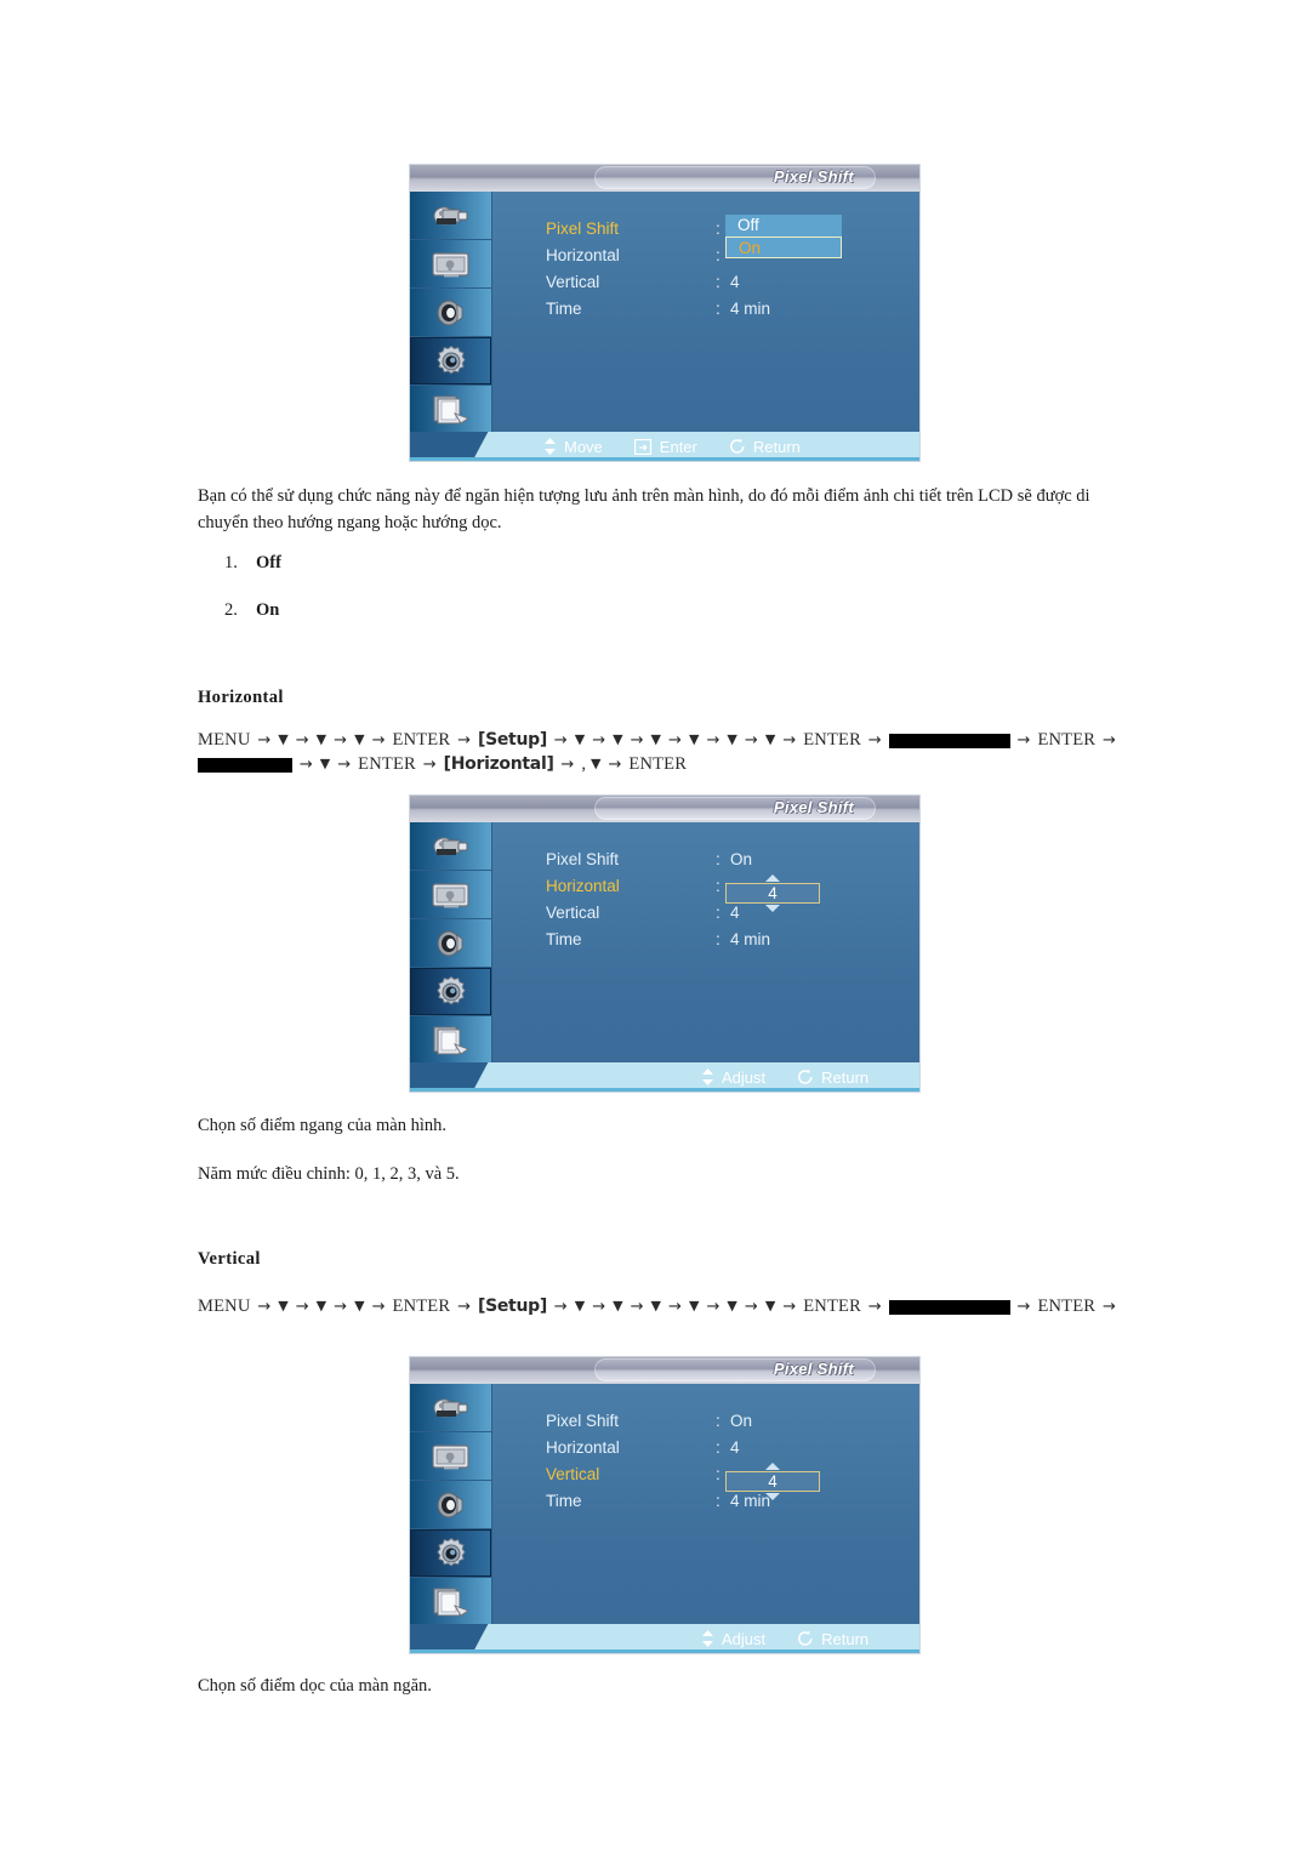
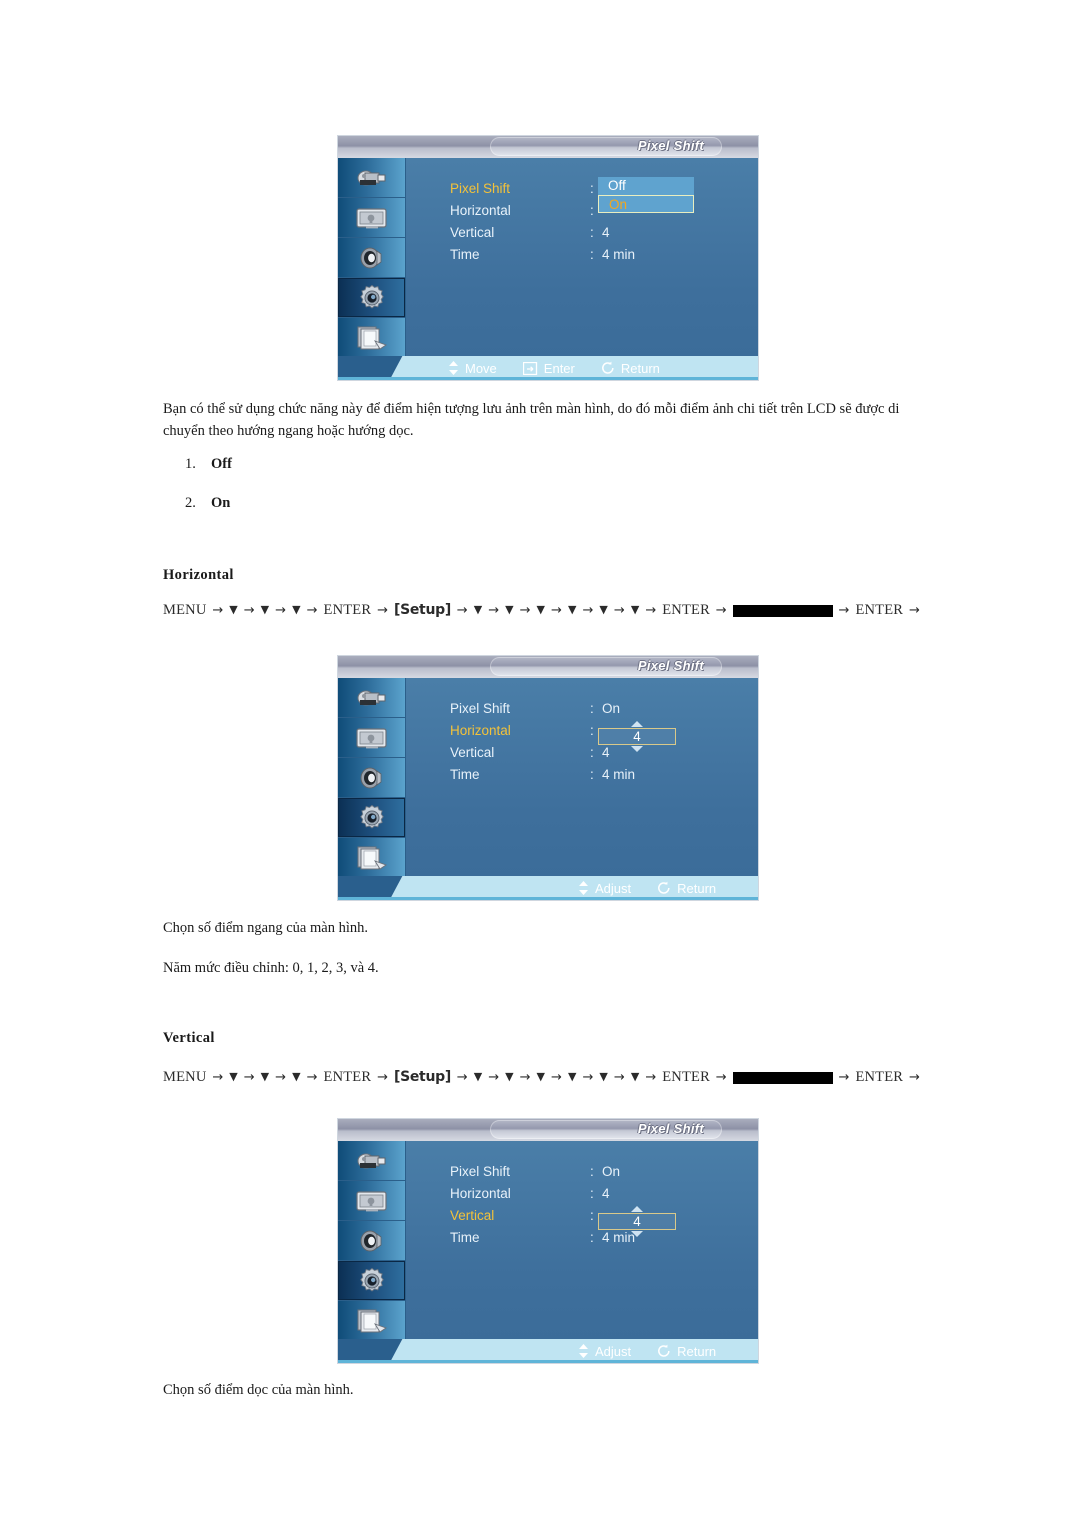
  Pixel Shift
  Pixel Shift
  :
  Off
  On
  Horizontal
  :
  Vertical
  :
  4
  Time
  :
  4 min
  Move
  Enter
  Return
- Bạn có thể sử dụng chức năng này để ngăn hiện tượng lưu ảnh trên màn hình, do đó mỗi điểm ảnh chi tiết trên LCD sẽ được di chuyển theo hướng ngang hoặc hướng dọc.
+ Bạn có thể sử dụng chức năng này để điểm hiện tượng lưu ảnh trên màn hình, do đó mỗi điểm ảnh chi tiết trên LCD sẽ được di chuyển theo hướng ngang hoặc hướng dọc.
  1. Off
  2. On
  Horizontal
  MENU → ▼ → ▼ → ▼ → ENTER → [Setup] → ▼ → ▼ → ▼ → ▼ → ▼ → ▼ → ENTER → → ENTER →
- → ▼ → ENTER → [Horizontal] → , ▼ → ENTER
  Pixel Shift
  Pixel Shift
  :
  On
  Horizontal
  :
  4
  Vertical
  :
  4
  Time
  :
  4 min
  Adjust
  Return
  Chọn số điểm ngang của màn hình.
- Năm mức điều chỉnh: 0, 1, 2, 3, và 5.
+ Năm mức điều chỉnh: 0, 1, 2, 3, và 4.
  Vertical
  MENU → ▼ → ▼ → ▼ → ENTER → [Setup] → ▼ → ▼ → ▼ → ▼ → ▼ → ▼ → ENTER → → ENTER →
  Pixel Shift
  Pixel Shift
  :
  On
  Horizontal
  :
  4
  Vertical
  :
  4
  Time
  :
  4 min
  Adjust
  Return
- Chọn số điểm dọc của màn ngăn.
+ Chọn số điểm dọc của màn hình.
